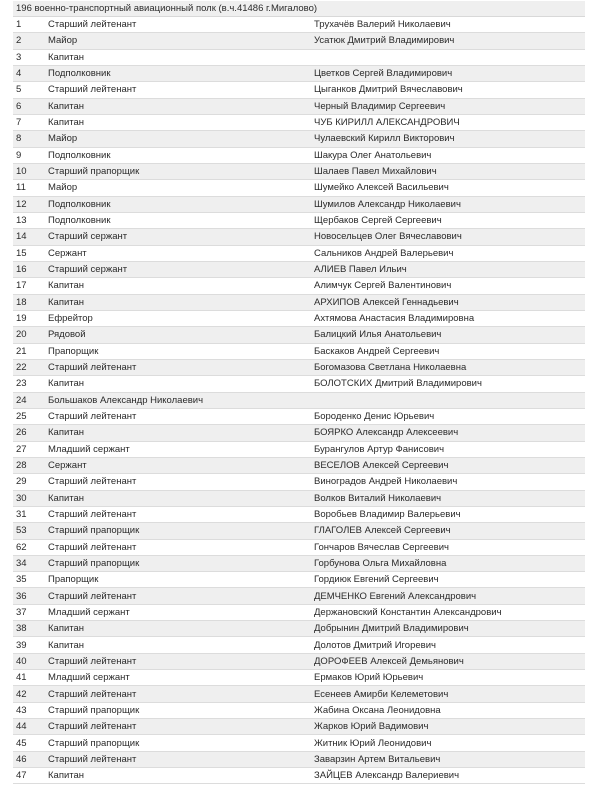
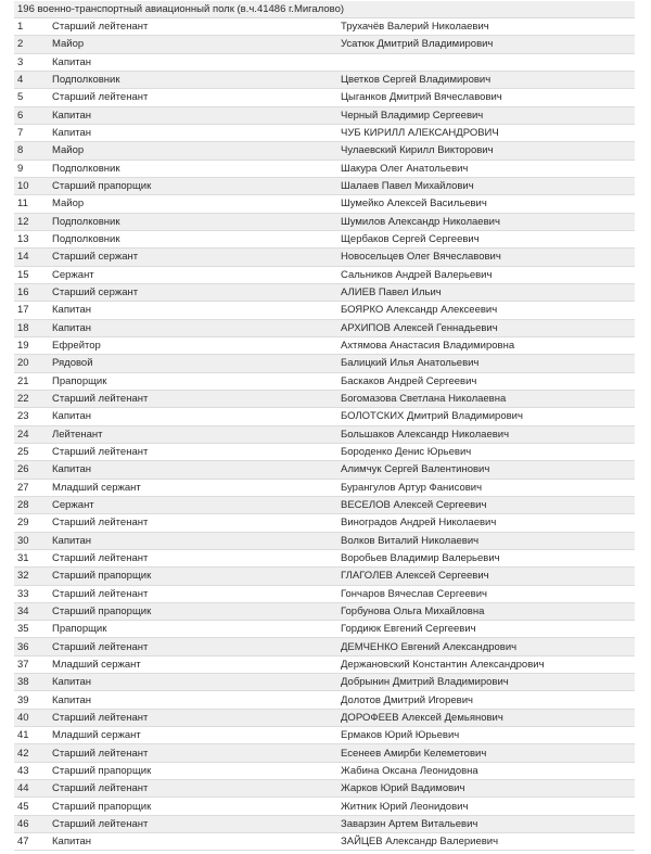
  196 военно-транспортный авиационный полк (в.ч.41486 г.Мигалово)
  1
  Старший лейтенант
  Трухачёв Валерий Николаевич
  2
  Майор
  Усатюк Дмитрий Владимирович
  3
  Капитан
  4
  Подполковник
  Цветков Сергей Владимирович
  5
  Старший лейтенант
  Цыганков Дмитрий Вячеславович
  6
  Капитан
  Черный Владимир Сергеевич
  7
  Капитан
  ЧУБ КИРИЛЛ АЛЕКСАНДРОВИЧ
  8
  Майор
  Чулаевский Кирилл Викторович
  9
  Подполковник
  Шакура Олег Анатольевич
  10
  Старший прапорщик
  Шалаев Павел Михайлович
  11
  Майор
  Шумейко Алексей Васильевич
  12
  Подполковник
  Шумилов Александр Николаевич
  13
  Подполковник
  Щербаков Сергей Сергеевич
  14
  Старший сержант
  Новосельцев Олег Вячеславович
  15
  Сержант
  Сальников Андрей Валерьевич
  16
  Старший сержант
  АЛИЕВ Павел Ильич
  17
  Капитан
- Алимчук Сергей Валентинович
+ БОЯРКО Александр Алексеевич
  18
  Капитан
  АРХИПОВ Алексей Геннадьевич
  19
  Ефрейтор
  Ахтямова Анастасия Владимировна
  20
  Рядовой
  Балицкий Илья Анатольевич
  21
  Прапорщик
  Баскаков Андрей Сергеевич
  22
  Старший лейтенант
  Богомазова Светлана Николаевна
  23
  Капитан
  БОЛОТСКИХ Дмитрий Владимирович
  24
+ Лейтенант
  Большаков Александр Николаевич
  25
  Старший лейтенант
  Бороденко Денис Юрьевич
  26
  Капитан
- БОЯРКО Александр Алексеевич
+ Алимчук Сергей Валентинович
  27
  Младший сержант
  Бурангулов Артур Фанисович
  28
  Сержант
  ВЕСЕЛОВ Алексей Сергеевич
  29
  Старший лейтенант
  Виноградов Андрей Николаевич
  30
  Капитан
  Волков Виталий Николаевич
  31
  Старший лейтенант
  Воробьев Владимир Валерьевич
- 53
+ 32
  Старший прапорщик
  ГЛАГОЛЕВ Алексей Сергеевич
- 62
+ 33
  Старший лейтенант
  Гончаров Вячеслав Сергеевич
  34
  Старший прапорщик
  Горбунова Ольга Михайловна
  35
  Прапорщик
  Гордиюк Евгений Сергеевич
  36
  Старший лейтенант
  ДЕМЧЕНКО Евгений Александрович
  37
  Младший сержант
  Держановский Константин Александрович
  38
  Капитан
  Добрынин Дмитрий Владимирович
  39
  Капитан
  Долотов Дмитрий Игоревич
  40
  Старший лейтенант
  ДОРОФЕЕВ Алексей Демьянович
  41
  Младший сержант
  Ермаков Юрий Юрьевич
  42
  Старший лейтенант
  Есенеев Амирби Келеметович
  43
  Старший прапорщик
  Жабина Оксана Леонидовна
  44
  Старший лейтенант
  Жарков Юрий Вадимович
  45
  Старший прапорщик
  Житник Юрий Леонидович
  46
  Старший лейтенант
  Заварзин Артем Витальевич
  47
  Капитан
  ЗАЙЦЕВ Александр Валериевич
